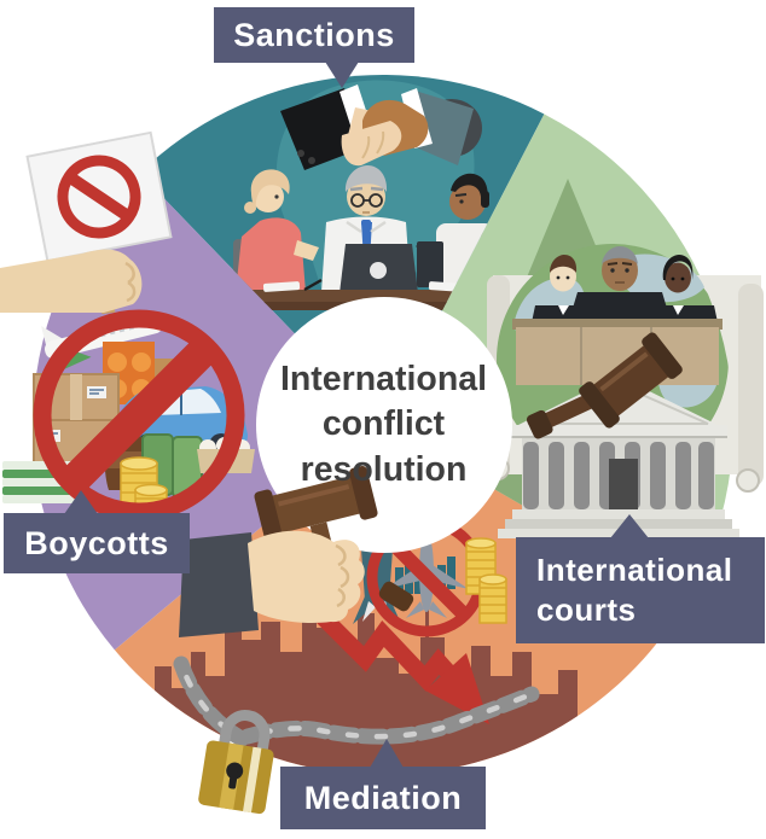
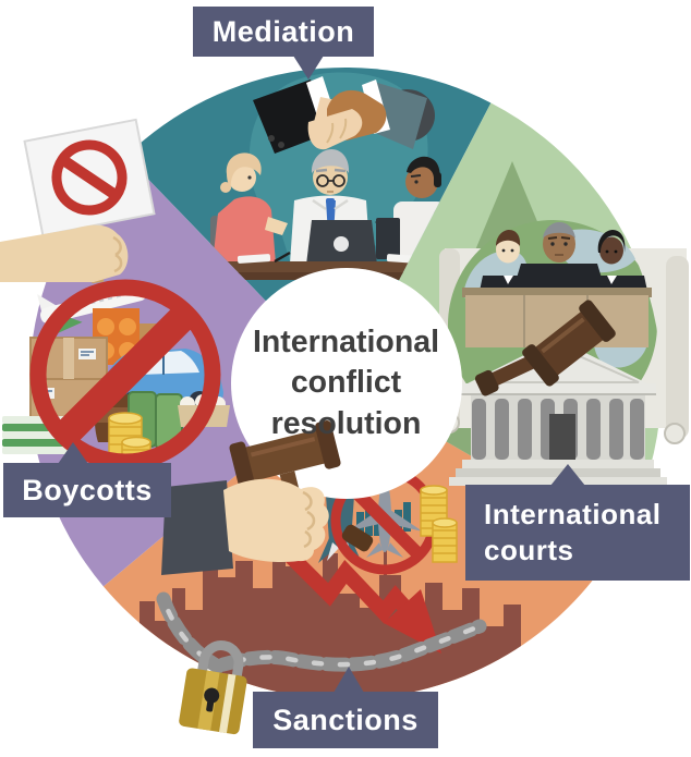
- Sanctions
+ Mediation
  International courts
- Mediation
+ Sanctions
  Boycotts
  International conflict resolution
